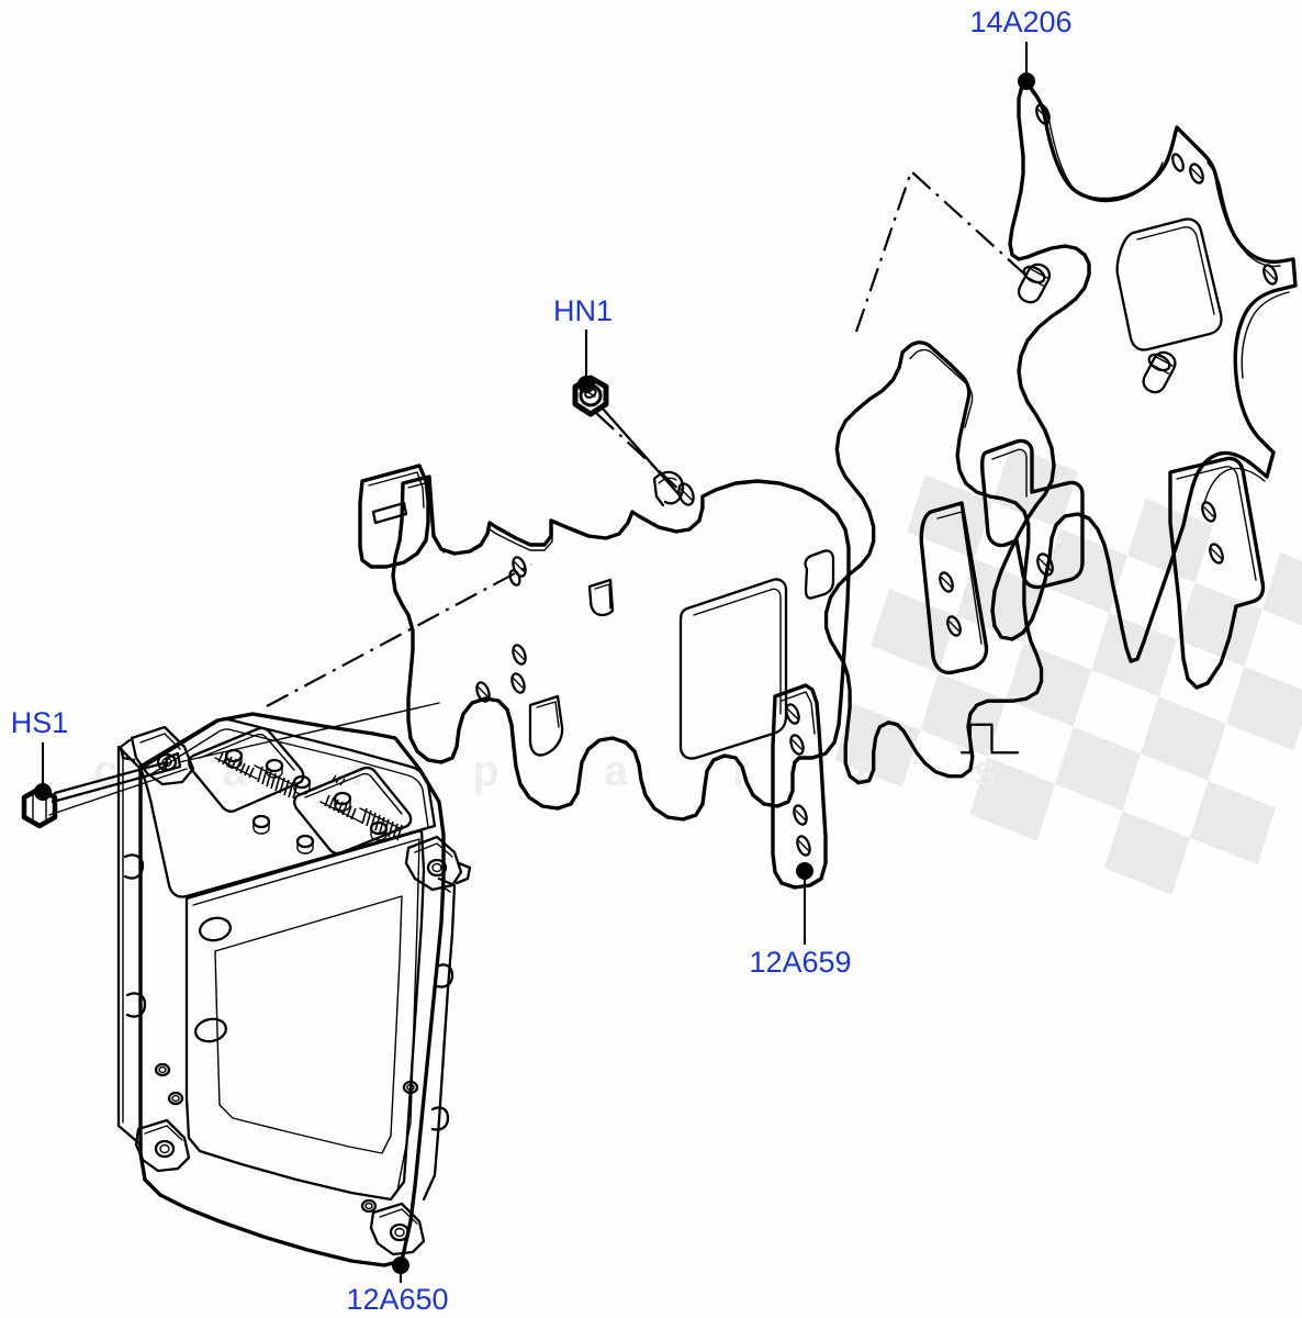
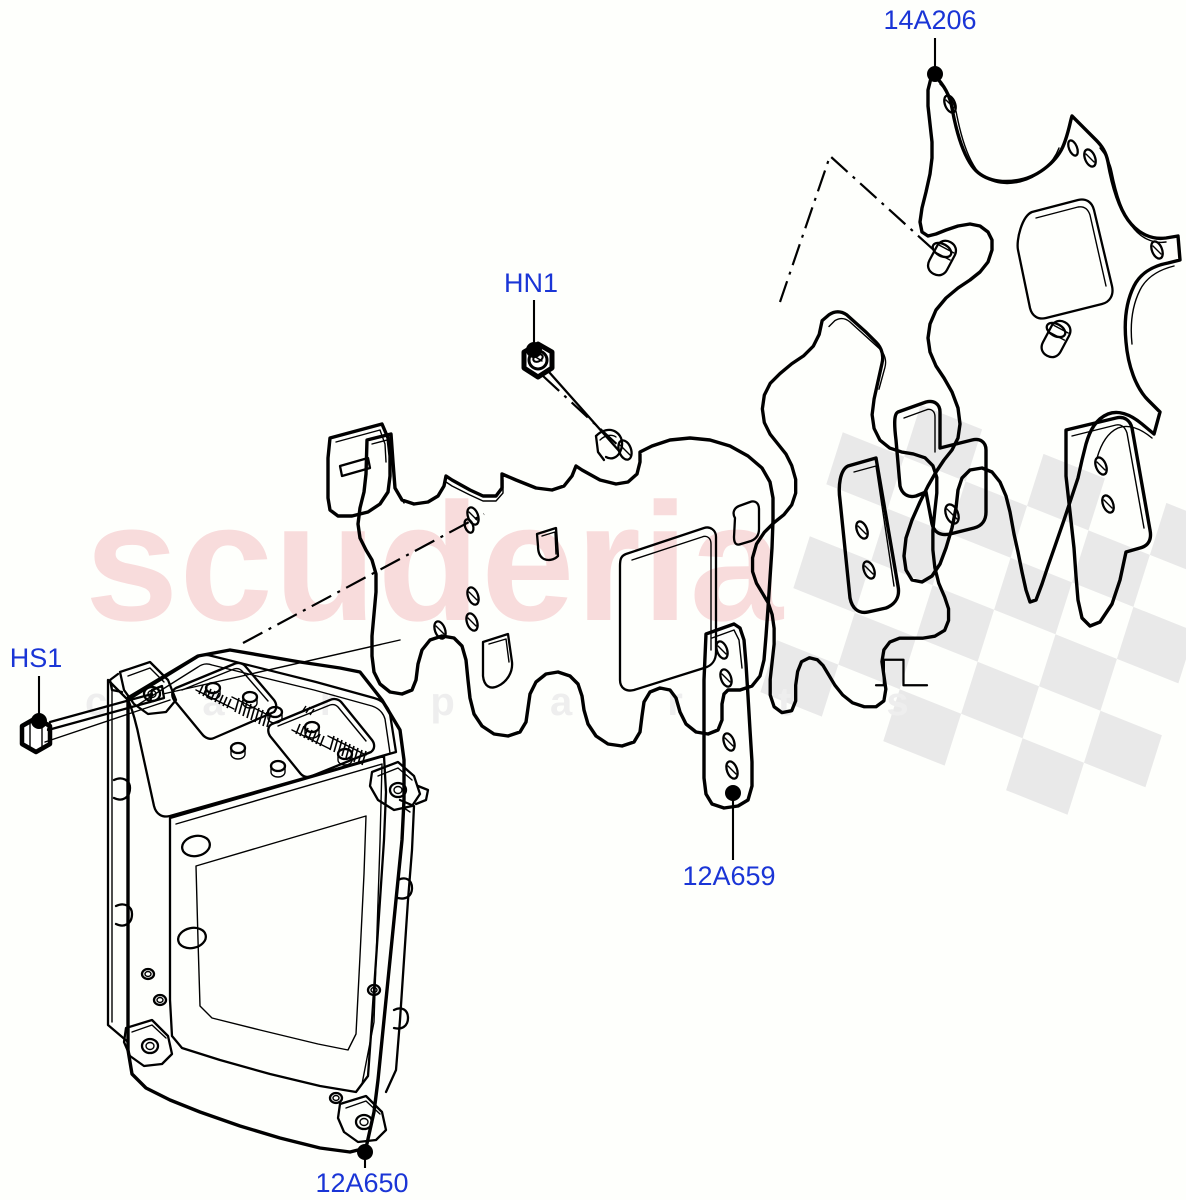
+ scuderia
  c a r p r t s
  14A206
  HN1
  HS1
  12A659
  12A650
